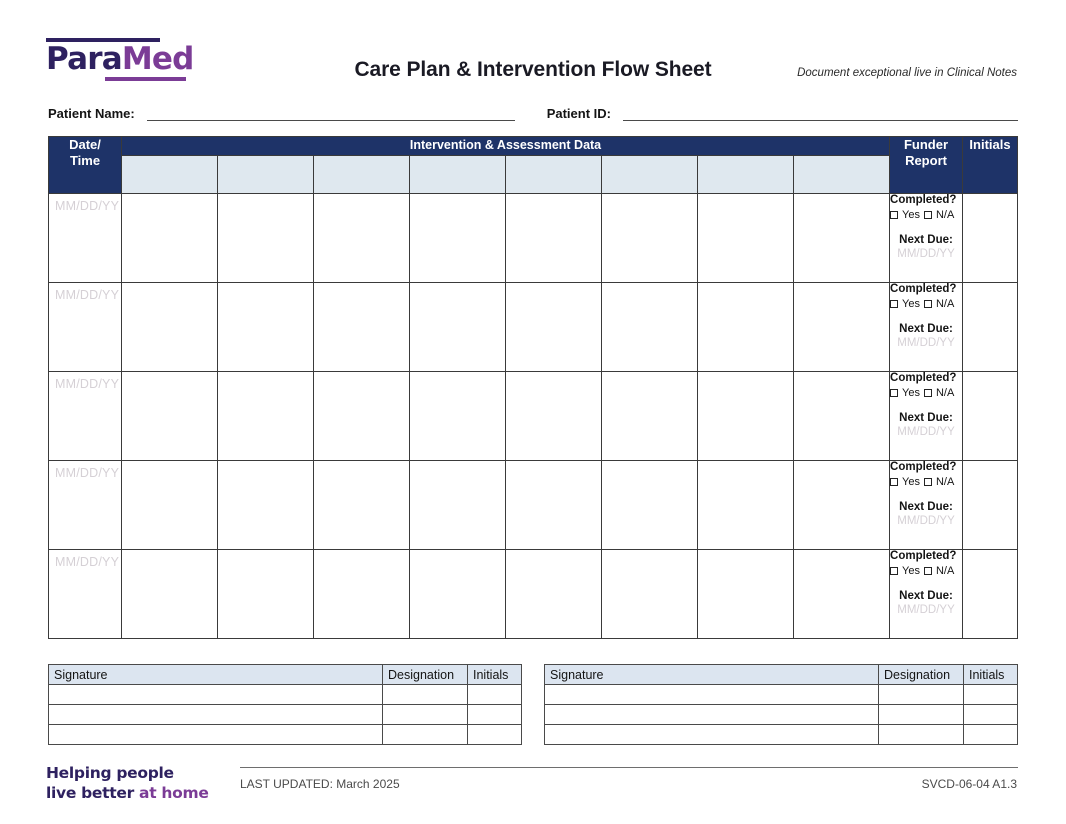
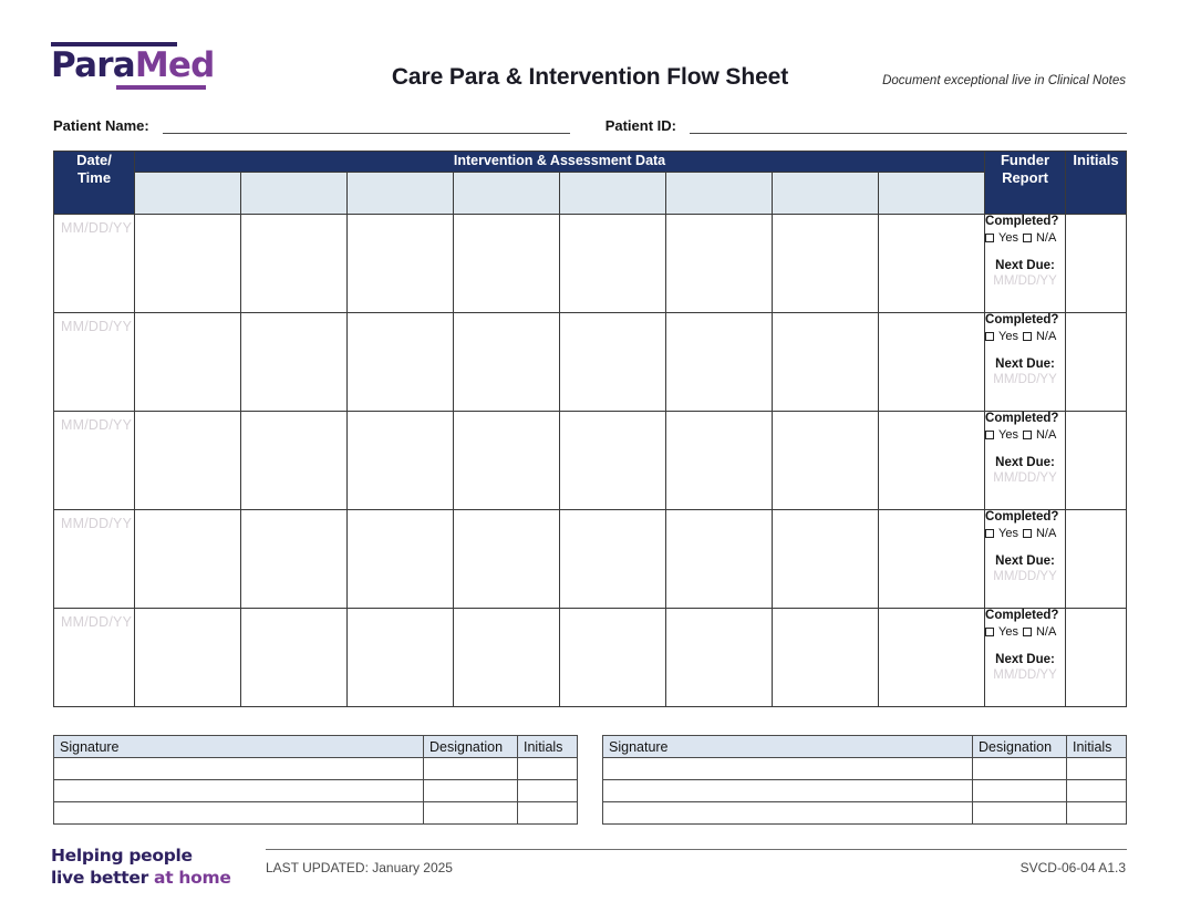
  ParaMed
- Care Plan & Intervention Flow Sheet
+ Care Para & Intervention Flow Sheet
  Document exceptional live in Clinical Notes
  Patient Name:
  Patient ID:
  Date/ Time	Intervention & Assessment Data	Funder Report	Initials
  MM/DD/YY									Completed?Yes N/ANext Due:MM/DD/YY
  MM/DD/YY									Completed?Yes N/ANext Due:MM/DD/YY
  MM/DD/YY									Completed?Yes N/ANext Due:MM/DD/YY
  MM/DD/YY									Completed?Yes N/ANext Due:MM/DD/YY
  MM/DD/YY									Completed?Yes N/ANext Due:MM/DD/YY
  Signature	Designation	Initials
  Signature	Designation	Initials
  Helping people
  live better at home
- LAST UPDATED: March 2025
+ LAST UPDATED: January 2025
  SVCD-06-04 A1.3
